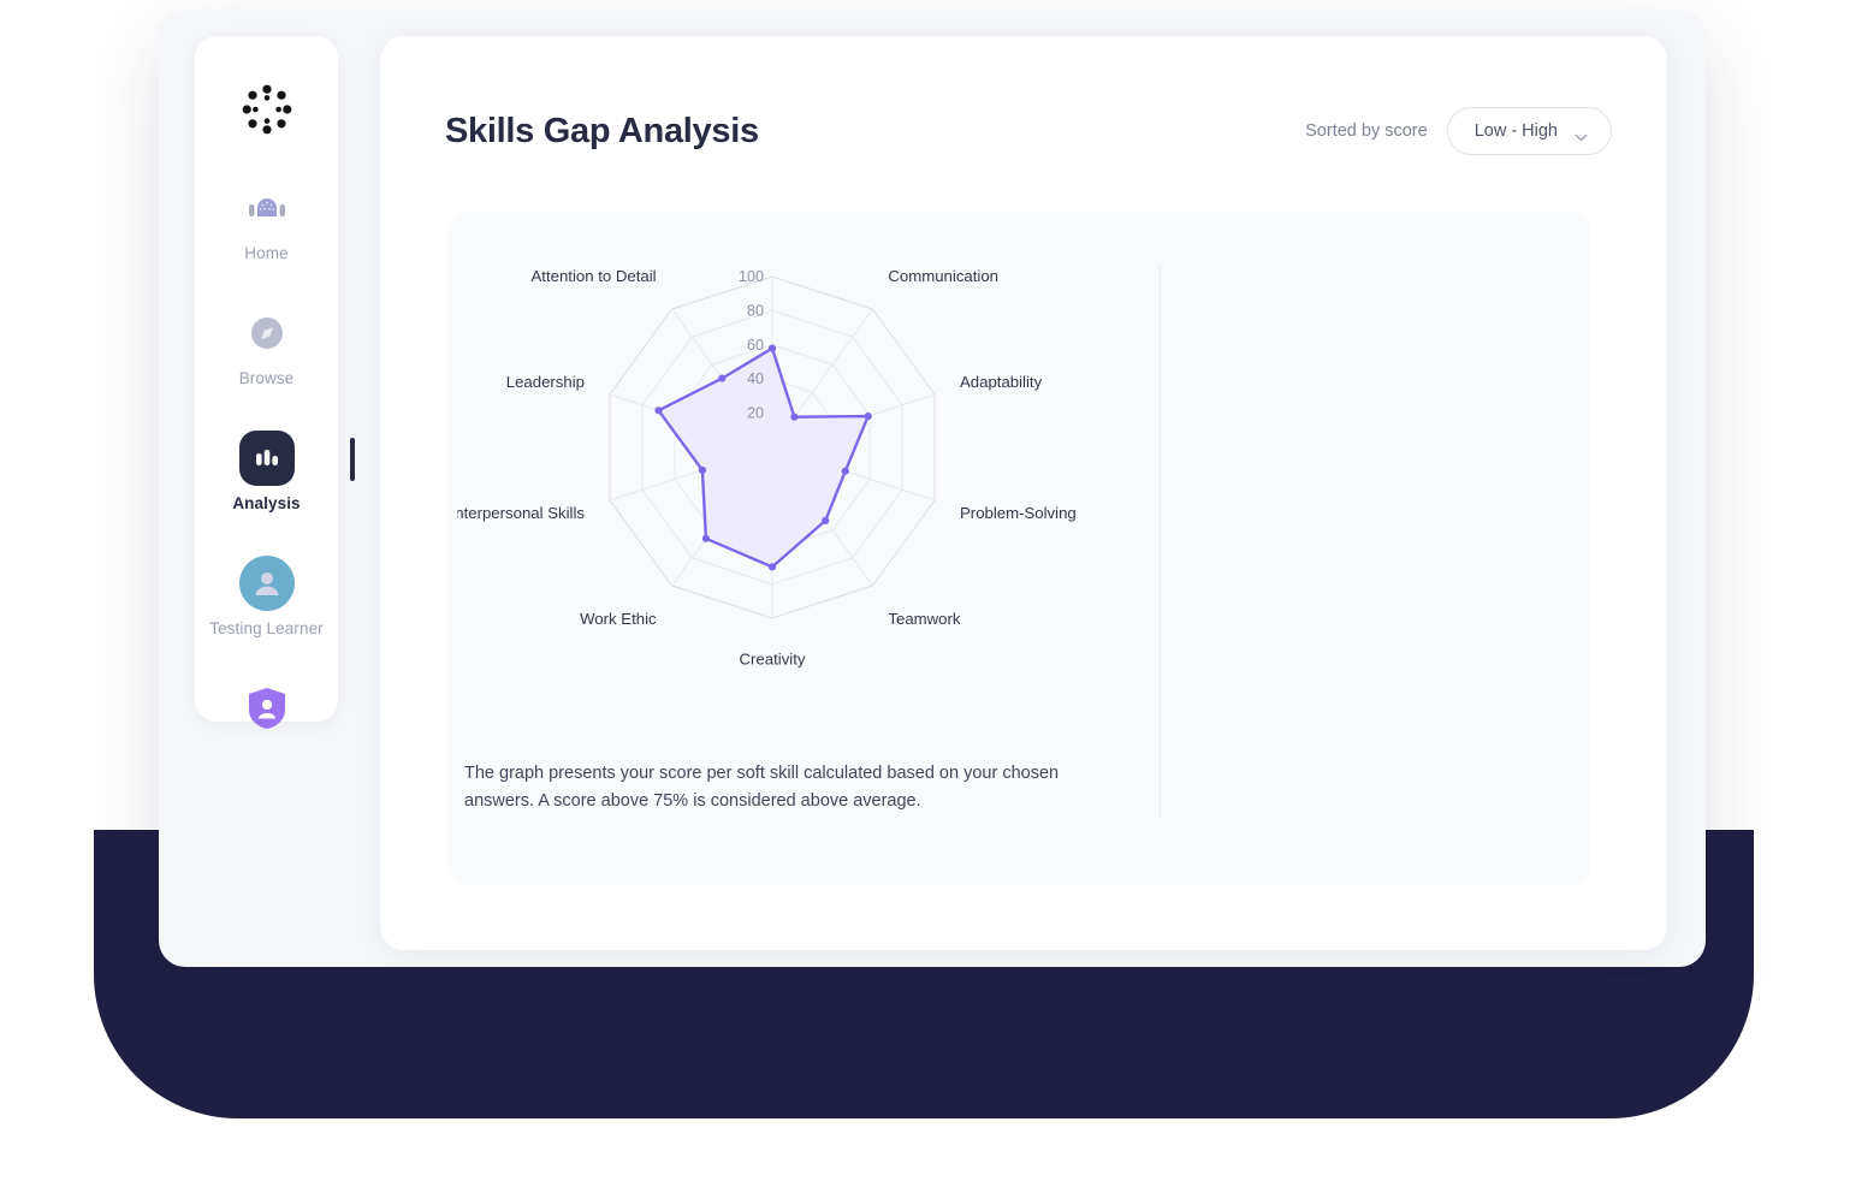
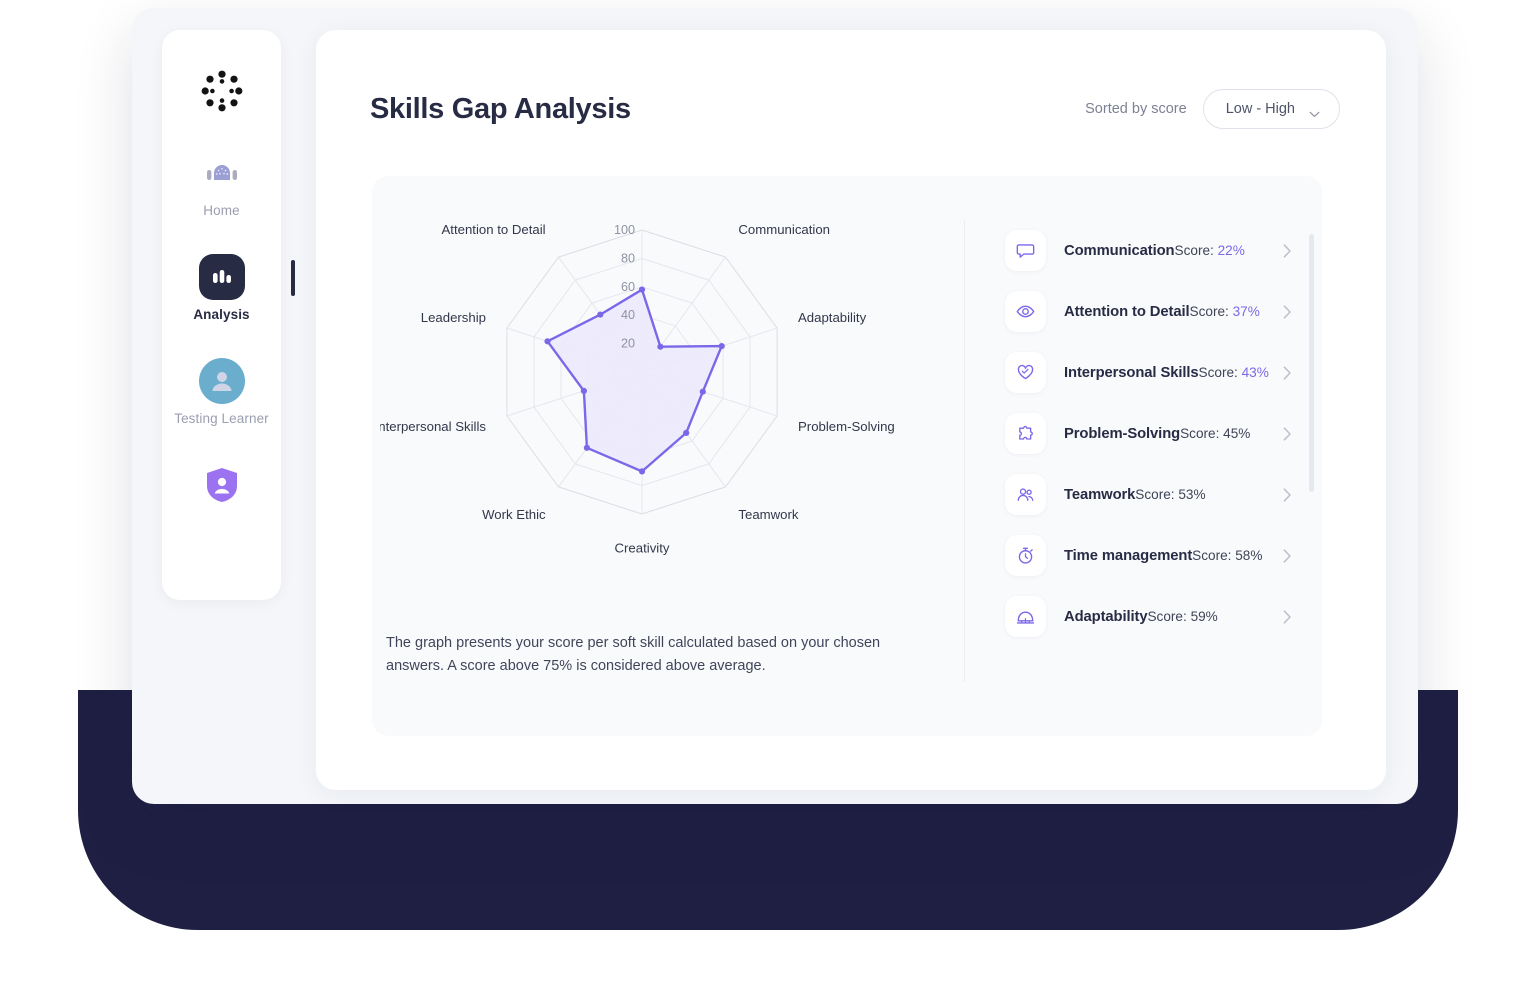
  Home
- Browse
  Analysis
  Testing Learner
  Skills Gap Analysis
  Sorted by score
  Low - High
  20
  40
  60
  80
  100
  Communication
  Adaptability
  Problem-Solving
  Teamwork
  Creativity
  Work Ethic
  nterpersonal Skills
  Leadership
  Attention to Detail
  The graph presents your score per soft skill calculated based on your chosen answers. A score above 75% is considered above average.
+ CommunicationScore: 22%
+ Attention to DetailScore: 37%
+ Interpersonal SkillsScore: 43%
+ Problem-SolvingScore: 45%
+ TeamworkScore: 53%
+ Time managementScore: 58%
+ AdaptabilityScore: 59%
